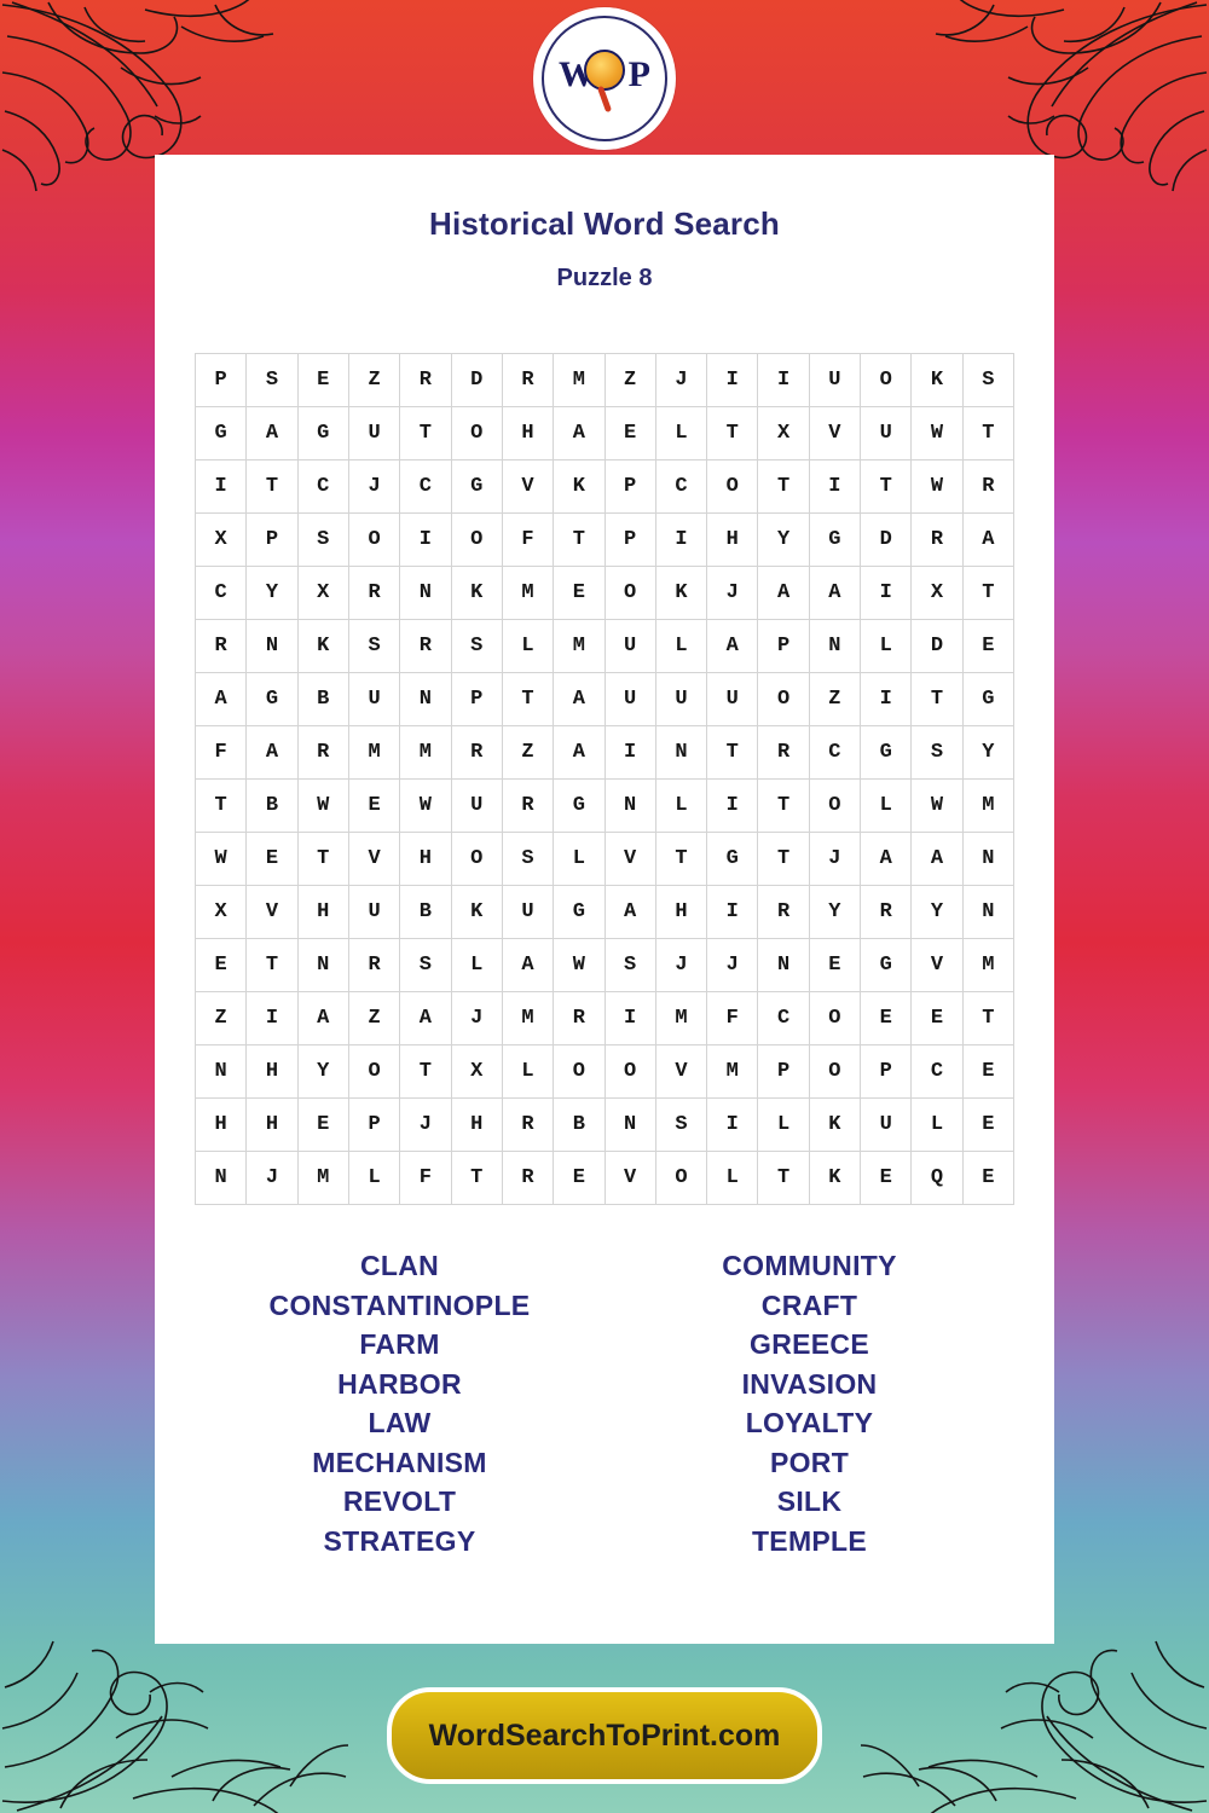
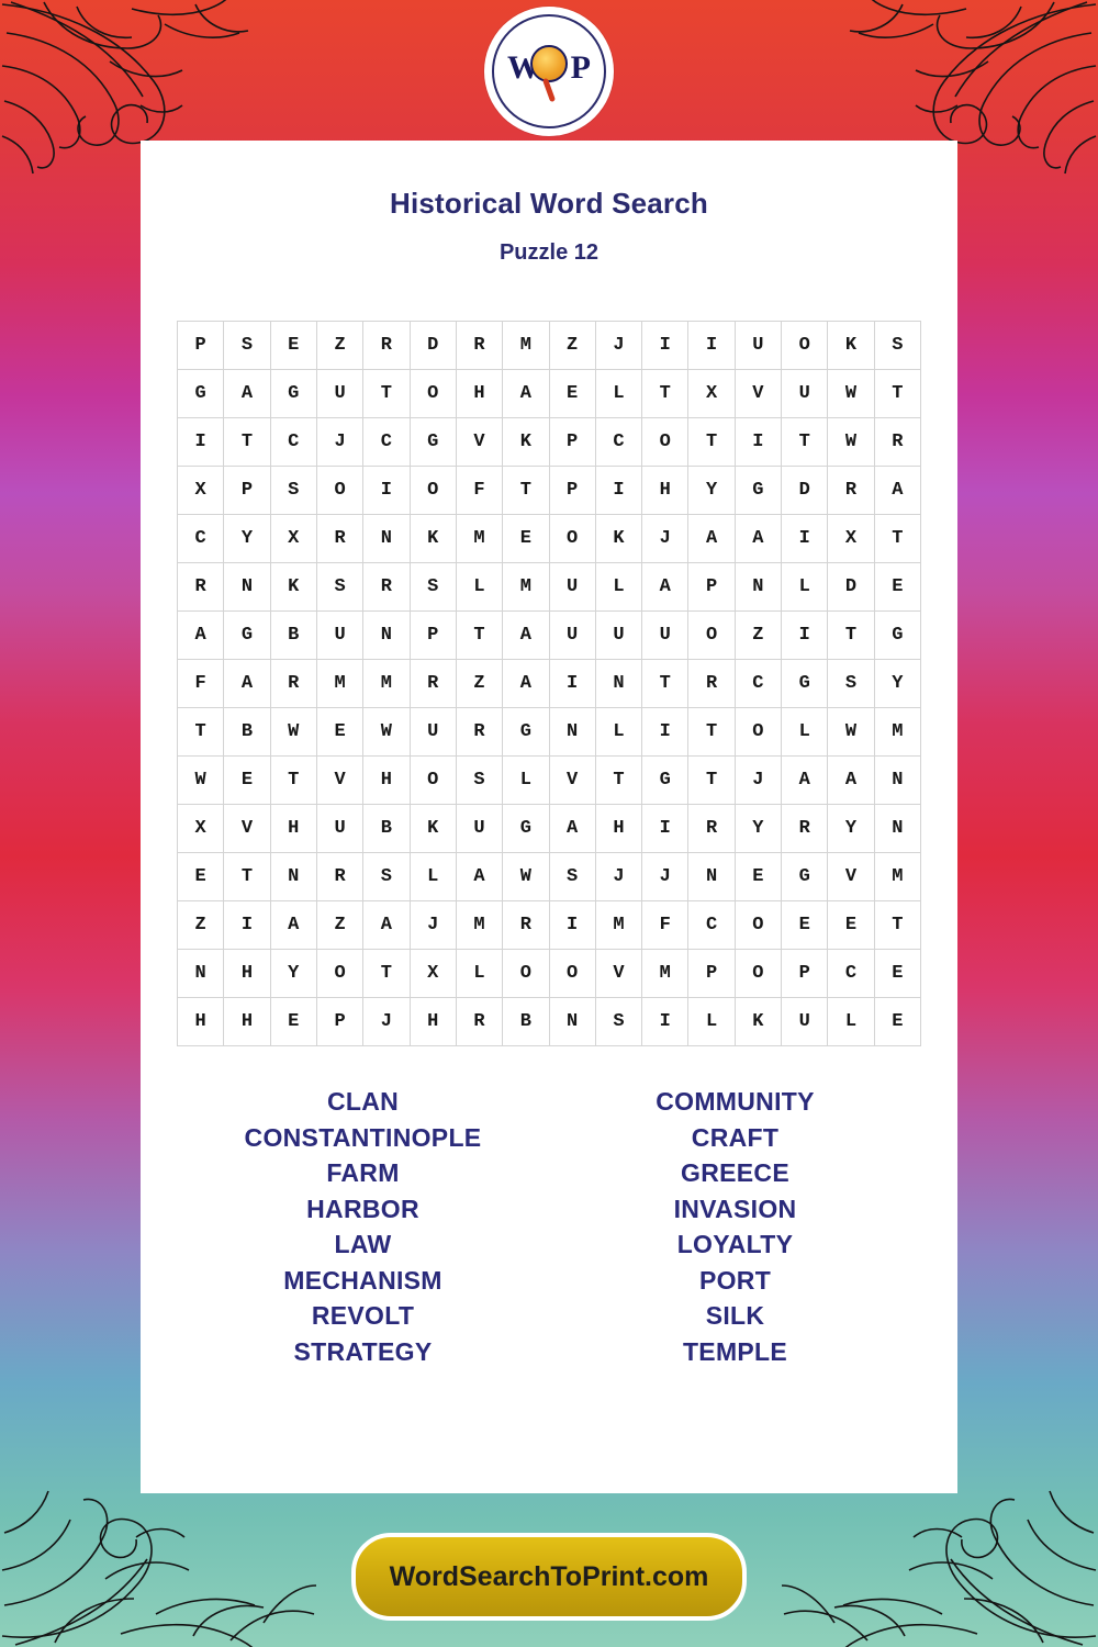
  W
  P
  Historical Word Search
- Puzzle 8
+ Puzzle 12
  P	S	E	Z	R	D	R	M	Z	J	I	I	U	O	K	S
  G	A	G	U	T	O	H	A	E	L	T	X	V	U	W	T
  I	T	C	J	C	G	V	K	P	C	O	T	I	T	W	R
  X	P	S	O	I	O	F	T	P	I	H	Y	G	D	R	A
  C	Y	X	R	N	K	M	E	O	K	J	A	A	I	X	T
  R	N	K	S	R	S	L	M	U	L	A	P	N	L	D	E
  A	G	B	U	N	P	T	A	U	U	U	O	Z	I	T	G
  F	A	R	M	M	R	Z	A	I	N	T	R	C	G	S	Y
  T	B	W	E	W	U	R	G	N	L	I	T	O	L	W	M
  W	E	T	V	H	O	S	L	V	T	G	T	J	A	A	N
  X	V	H	U	B	K	U	G	A	H	I	R	Y	R	Y	N
  E	T	N	R	S	L	A	W	S	J	J	N	E	G	V	M
  Z	I	A	Z	A	J	M	R	I	M	F	C	O	E	E	T
  N	H	Y	O	T	X	L	O	O	V	M	P	O	P	C	E
  H	H	E	P	J	H	R	B	N	S	I	L	K	U	L	E
- N	J	M	L	F	T	R	E	V	O	L	T	K	E	Q	E
  CLAN
  CONSTANTINOPLE
  FARM
  HARBOR
  LAW
  MECHANISM
  REVOLT
  STRATEGY
  COMMUNITY
  CRAFT
  GREECE
  INVASION
  LOYALTY
  PORT
  SILK
  TEMPLE
  WordSearchToPrint.com
